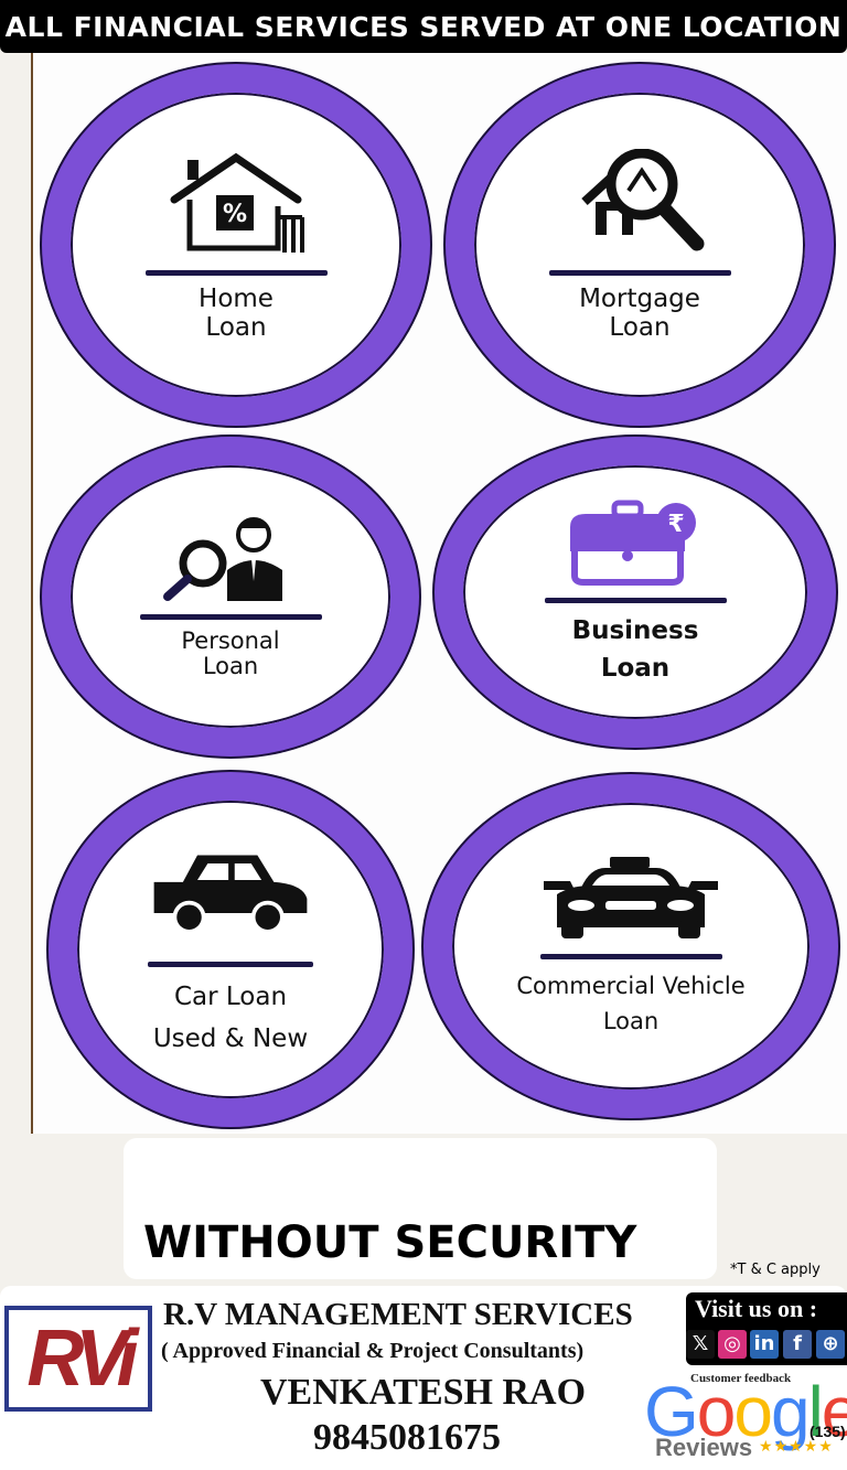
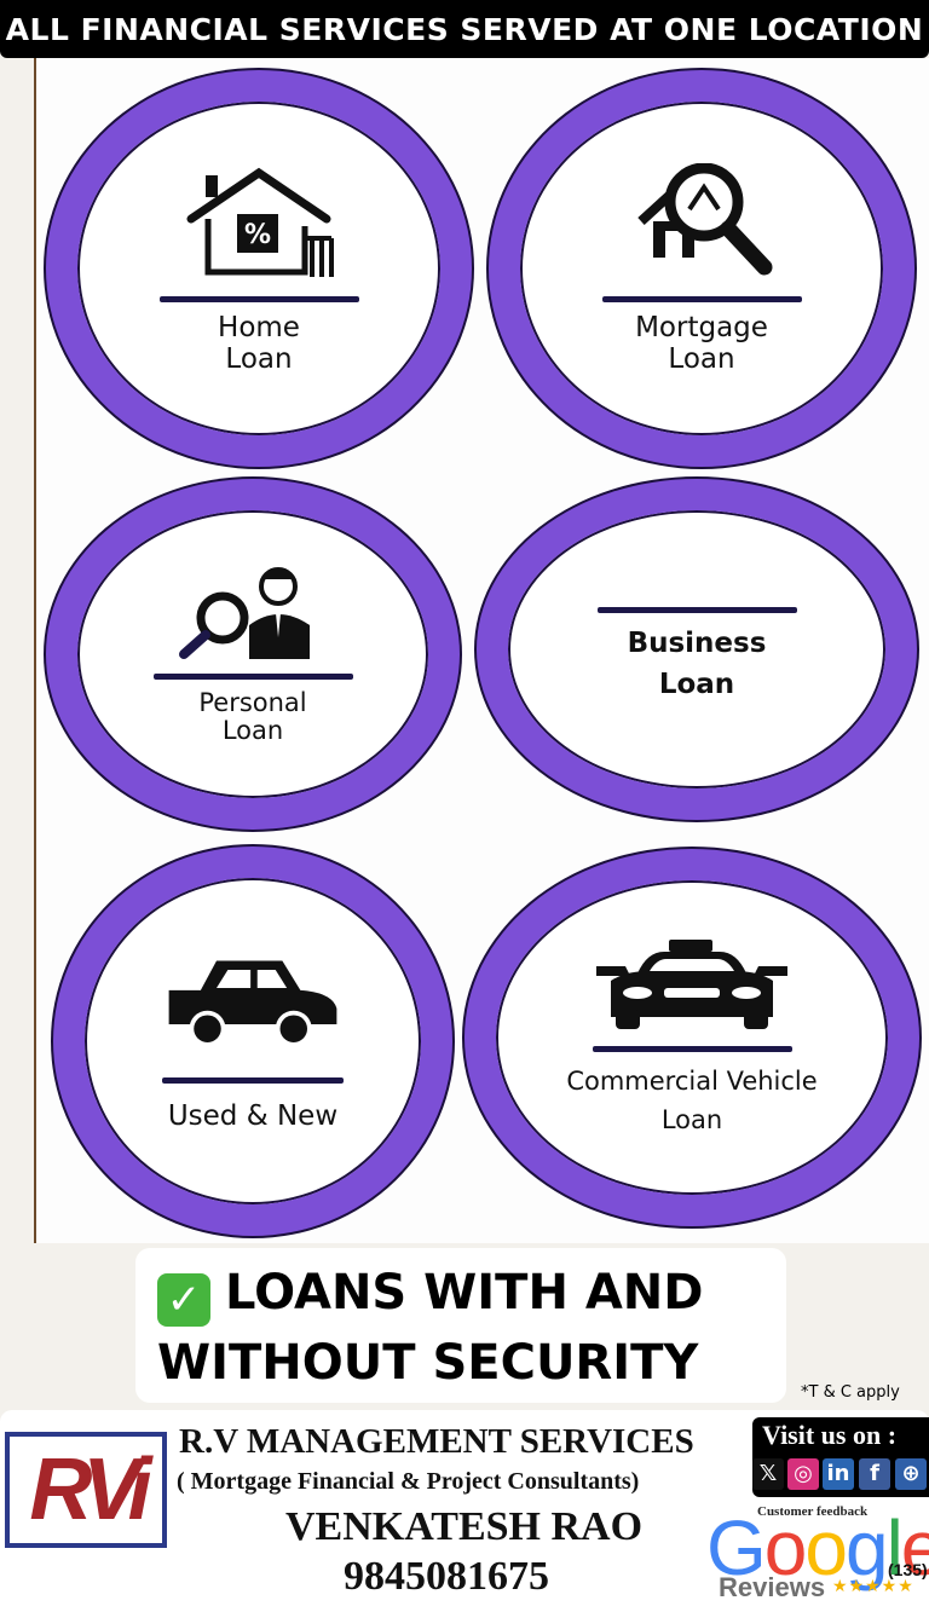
  ALL FINANCIAL SERVICES SERVED AT ONE LOCATION
  %
  Home
  Loan
  Mortgage
  Loan
  Personal
  Loan
- ₹
  Business
  Loan
- Car Loan
  Used & New
  Commercial Vehicle
  Loan
+ ✓ LOANS WITH AND
  WITHOUT SECURITY
  *T & C apply
  RVi
  R.V MANAGEMENT SERVICES
- ( Approved Financial & Project Consultants)
+ ( Mortgage Financial & Project Consultants)
  VENKATESH RAO
  9845081675
  Visit us on :
  𝕏
  ◎
  in
  f
  ⊕
  Google
  Customer feedback
  Reviews
  ★★★★★
  (135)
